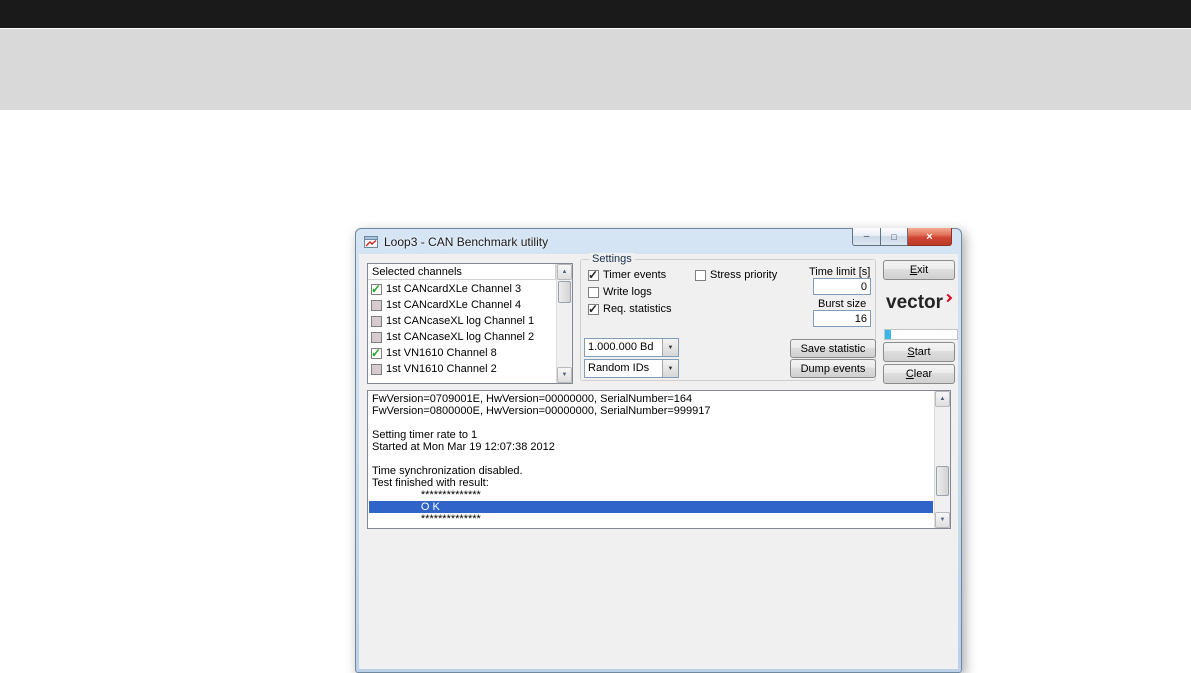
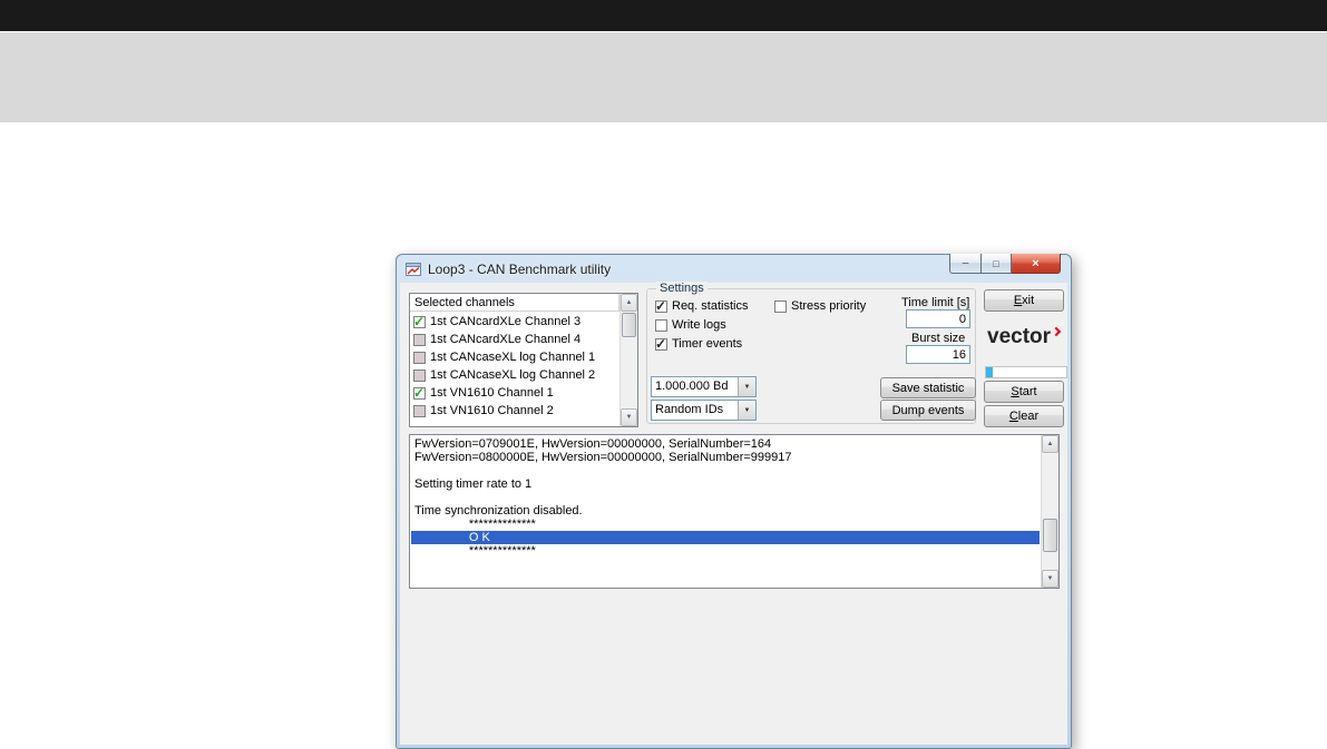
  Loop3 - CAN Benchmark utility
  –
  □
  ×
  Selected channels
  1st CANcardXLe Channel 3
  1st CANcardXLe Channel 4
  1st CANcaseXL log Channel 1
  1st CANcaseXL log Channel 2
- 1st VN1610 Channel 8
+ 1st VN1610 Channel 1
  1st VN1610 Channel 2
  Settings
- Timer events
+ Req. statistics
  Write logs
- Req. statistics
+ Timer events
  Stress priority
  Time limit [s]
  0
  Burst size
  16
  1.000.000 Bd
  Random IDs
  Save statistic
  Dump events
  Exit
  vector
  Start
  Clear
  FwVersion=0709001E, HwVersion=00000000, SerialNumber=164
  FwVersion=0800000E, HwVersion=00000000, SerialNumber=999917
  Setting timer rate to 1
- Started at Mon Mar 19 12:07:38 2012
  Time synchronization disabled.
- Test finished with result:
  **************
  O K
  **************
